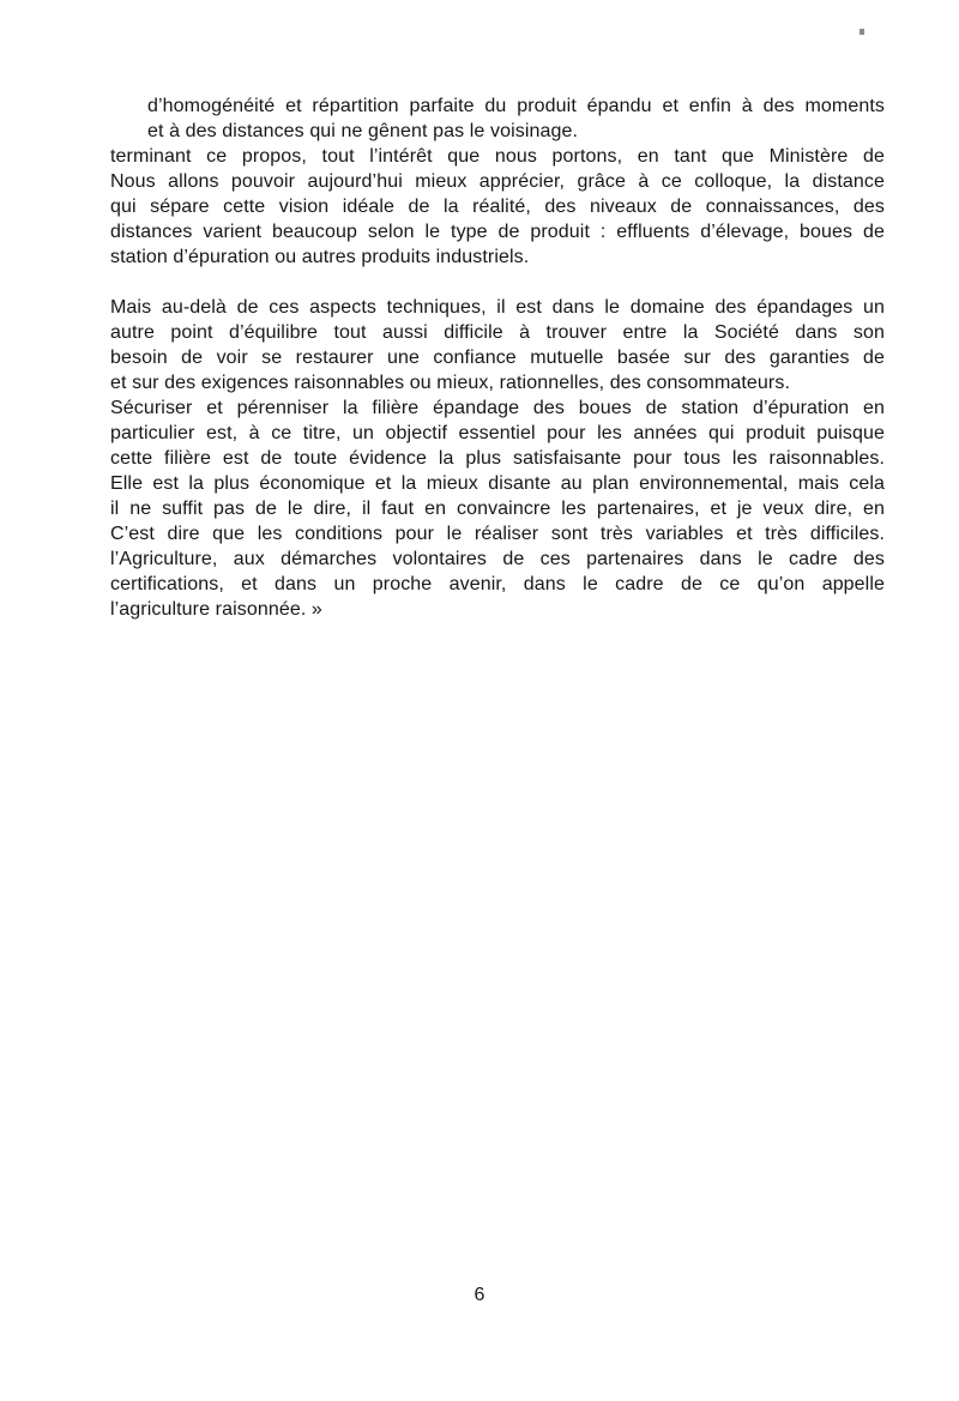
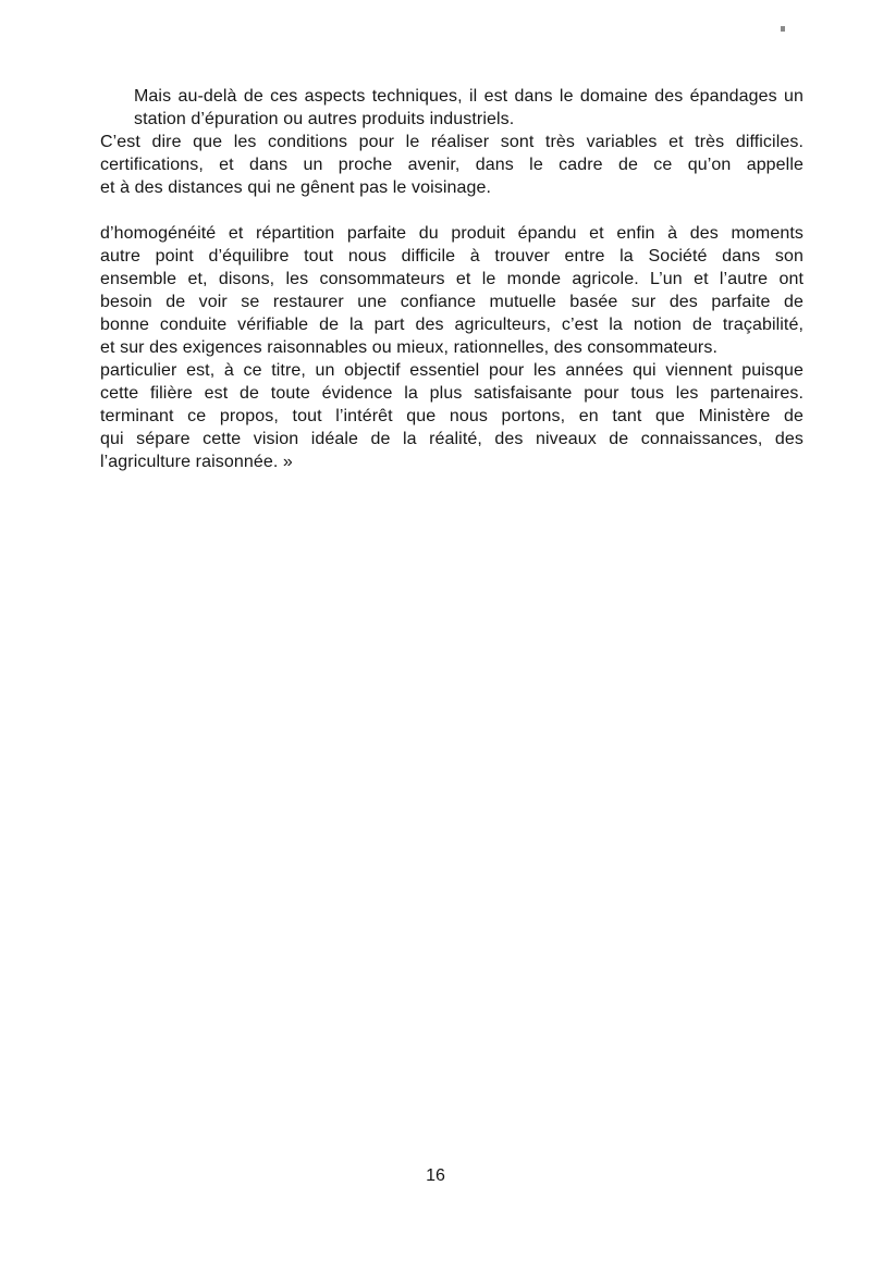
- d’homogénéité et répartition parfaite du produit épandu et enfin à des moments
+ Mais au-delà de ces aspects techniques, il est dans le domaine des épandages un
- et à des distances qui ne gênent pas le voisinage.
+ station d’épuration ou autres produits industriels.
- terminant ce propos, tout l’intérêt que nous portons, en tant que Ministère de
+ C’est dire que les conditions pour le réaliser sont très variables et très difficiles.
- Nous allons pouvoir aujourd’hui mieux apprécier, grâce à ce colloque, la distance
- qui sépare cette vision idéale de la réalité, des niveaux de connaissances, des
+ certifications, et dans un proche avenir, dans le cadre de ce qu’on appelle
- distances varient beaucoup selon le type de produit : effluents d’élevage, boues de
- station d’épuration ou autres produits industriels.
+ et à des distances qui ne gênent pas le voisinage.
- Mais au-delà de ces aspects techniques, il est dans le domaine des épandages un
+ d’homogénéité et répartition parfaite du produit épandu et enfin à des moments
- autre point d’équilibre tout aussi difficile à trouver entre la Société dans son
+ autre point d’équilibre tout nous difficile à trouver entre la Société dans son
+ ensemble et, disons, les consommateurs et le monde agricole. L’un et l’autre ont
- besoin de voir se restaurer une confiance mutuelle basée sur des garanties de
+ besoin de voir se restaurer une confiance mutuelle basée sur des parfaite de
+ bonne conduite vérifiable de la part des agriculteurs, c’est la notion de traçabilité,
  et sur des exigences raisonnables ou mieux, rationnelles, des consommateurs.
- Sécuriser et pérenniser la filière épandage des boues de station d’épuration en
- particulier est, à ce titre, un objectif essentiel pour les années qui produit puisque
+ particulier est, à ce titre, un objectif essentiel pour les années qui viennent puisque
- cette filière est de toute évidence la plus satisfaisante pour tous les raisonnables.
+ cette filière est de toute évidence la plus satisfaisante pour tous les partenaires.
- Elle est la plus économique et la mieux disante au plan environnemental, mais cela
- il ne suffit pas de le dire, il faut en convaincre les partenaires, et je veux dire, en
- C’est dire que les conditions pour le réaliser sont très variables et très difficiles.
+ terminant ce propos, tout l’intérêt que nous portons, en tant que Ministère de
- l’Agriculture, aux démarches volontaires de ces partenaires dans le cadre des
- certifications, et dans un proche avenir, dans le cadre de ce qu’on appelle
+ qui sépare cette vision idéale de la réalité, des niveaux de connaissances, des
  l’agriculture raisonnée. »
- 6
+ 16
